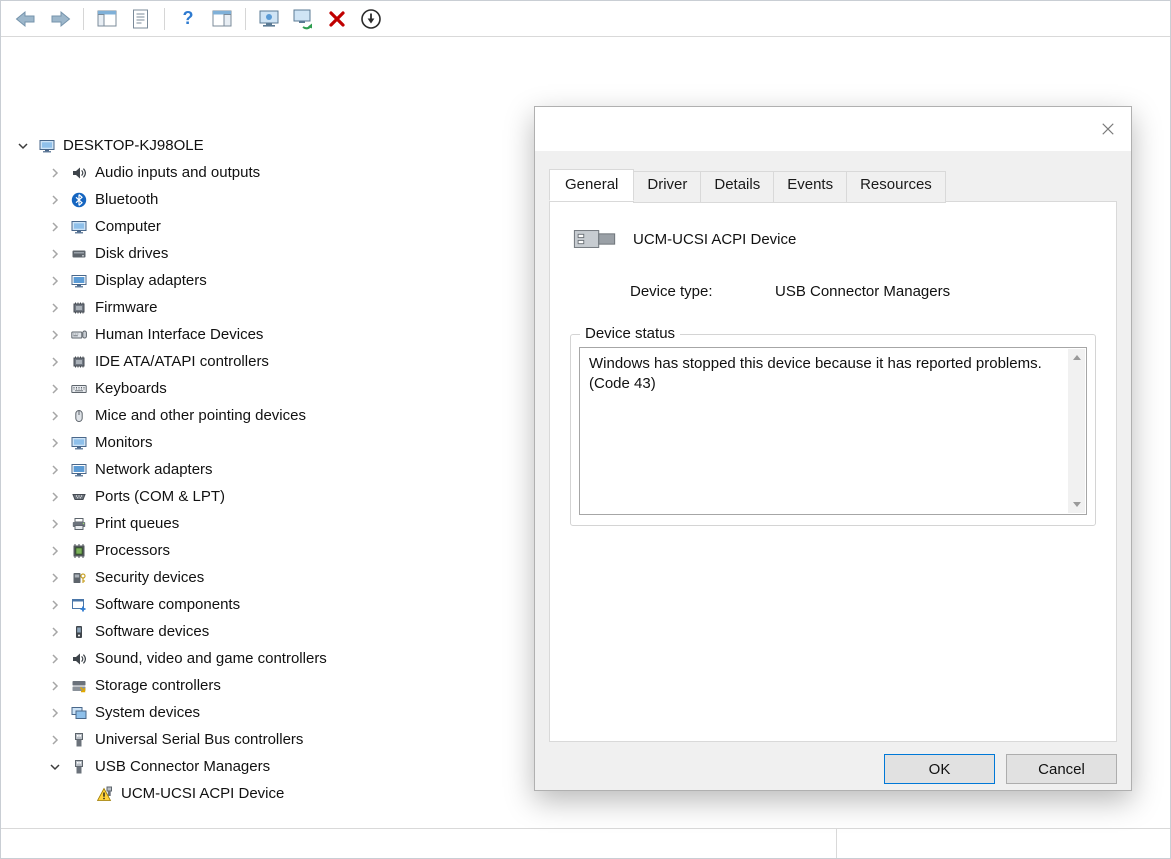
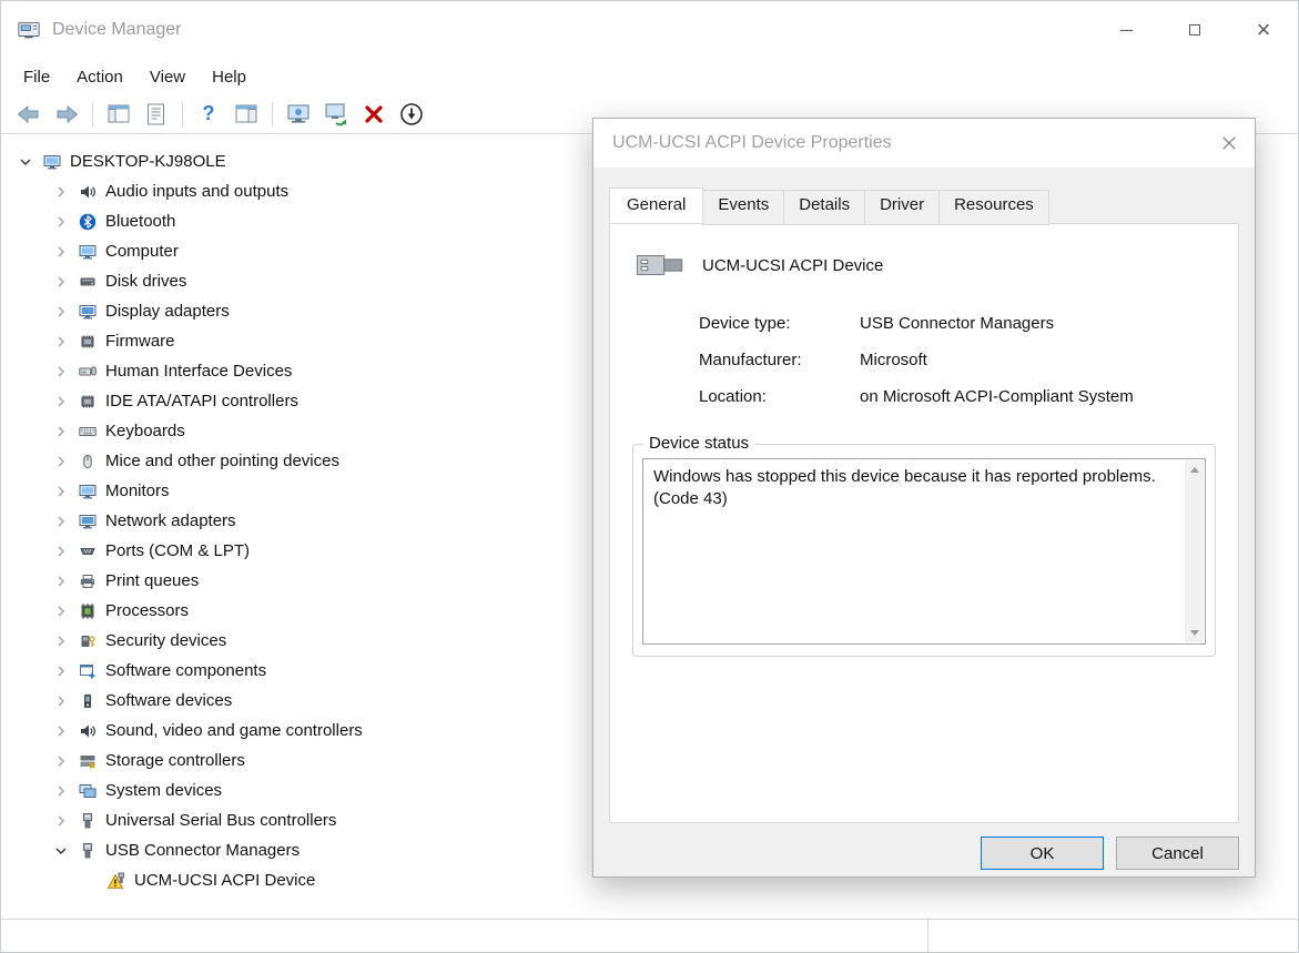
+ Device Manager
+ ×
+ File
+ Action
+ View
+ Help
  ?
  DESKTOP-KJ98OLE
  Audio inputs and outputs
  Bluetooth
  Computer
  Disk drives
  Display adapters
  Firmware
  Human Interface Devices
  IDE ATA/ATAPI controllers
  Keyboards
  Mice and other pointing devices
  Monitors
  Network adapters
  Ports (COM & LPT)
  Print queues
  Processors
  Security devices
  Software components
  Software devices
  Sound, video and game controllers
  Storage controllers
  System devices
  Universal Serial Bus controllers
  USB Connector Managers
  UCM-UCSI ACPI Device
+ UCM-UCSI ACPI Device Properties
  General
- Driver
+ Events
  Details
- Events
+ Driver
  Resources
  UCM-UCSI ACPI Device
  Device type:
  USB Connector Managers
+ Manufacturer:
+ Microsoft
+ Location:
+ on Microsoft ACPI-Compliant System
  Device status
  Windows has stopped this device because it has reported problems. (Code 43)
  OK
  Cancel
